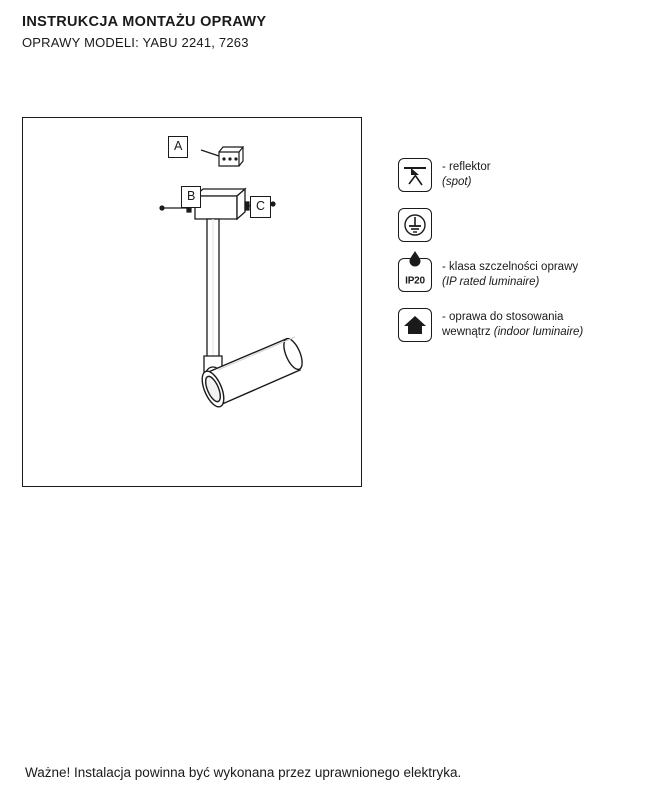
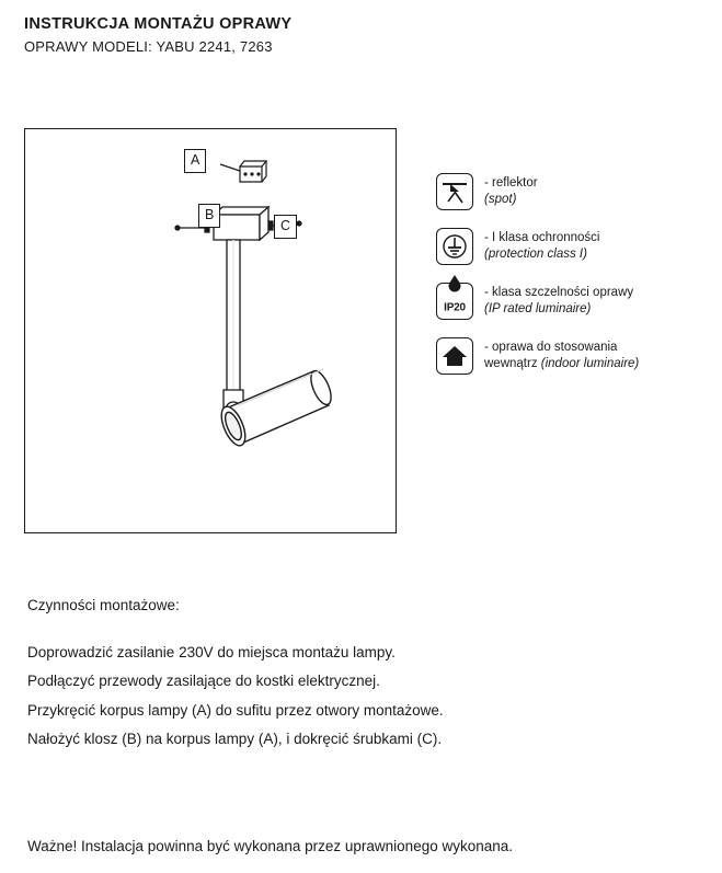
  INSTRUKCJA MONTAŻU OPRAWY
  OPRAWY MODELI: YABU 2241, 7263
  A
  B
  C
  - reflektor
  (spot)
+ - I klasa ochronności
+ (protection class I)
  IP20
  - klasa szczelności oprawy
  (IP rated luminaire)
  - oprawa do stosowania
  wewnątrz (indoor luminaire)
+ Czynności montażowe:
+ Doprowadzić zasilanie 230V do miejsca montażu lampy.
+ Podłączyć przewody zasilające do kostki elektrycznej.
+ Przykręcić korpus lampy (A) do sufitu przez otwory montażowe.
+ Nałożyć klosz (B) na korpus lampy (A), i dokręcić śrubkami (C).
- Ważne! Instalacja powinna być wykonana przez uprawnionego elektryka.
+ Ważne! Instalacja powinna być wykonana przez uprawnionego wykonana.
